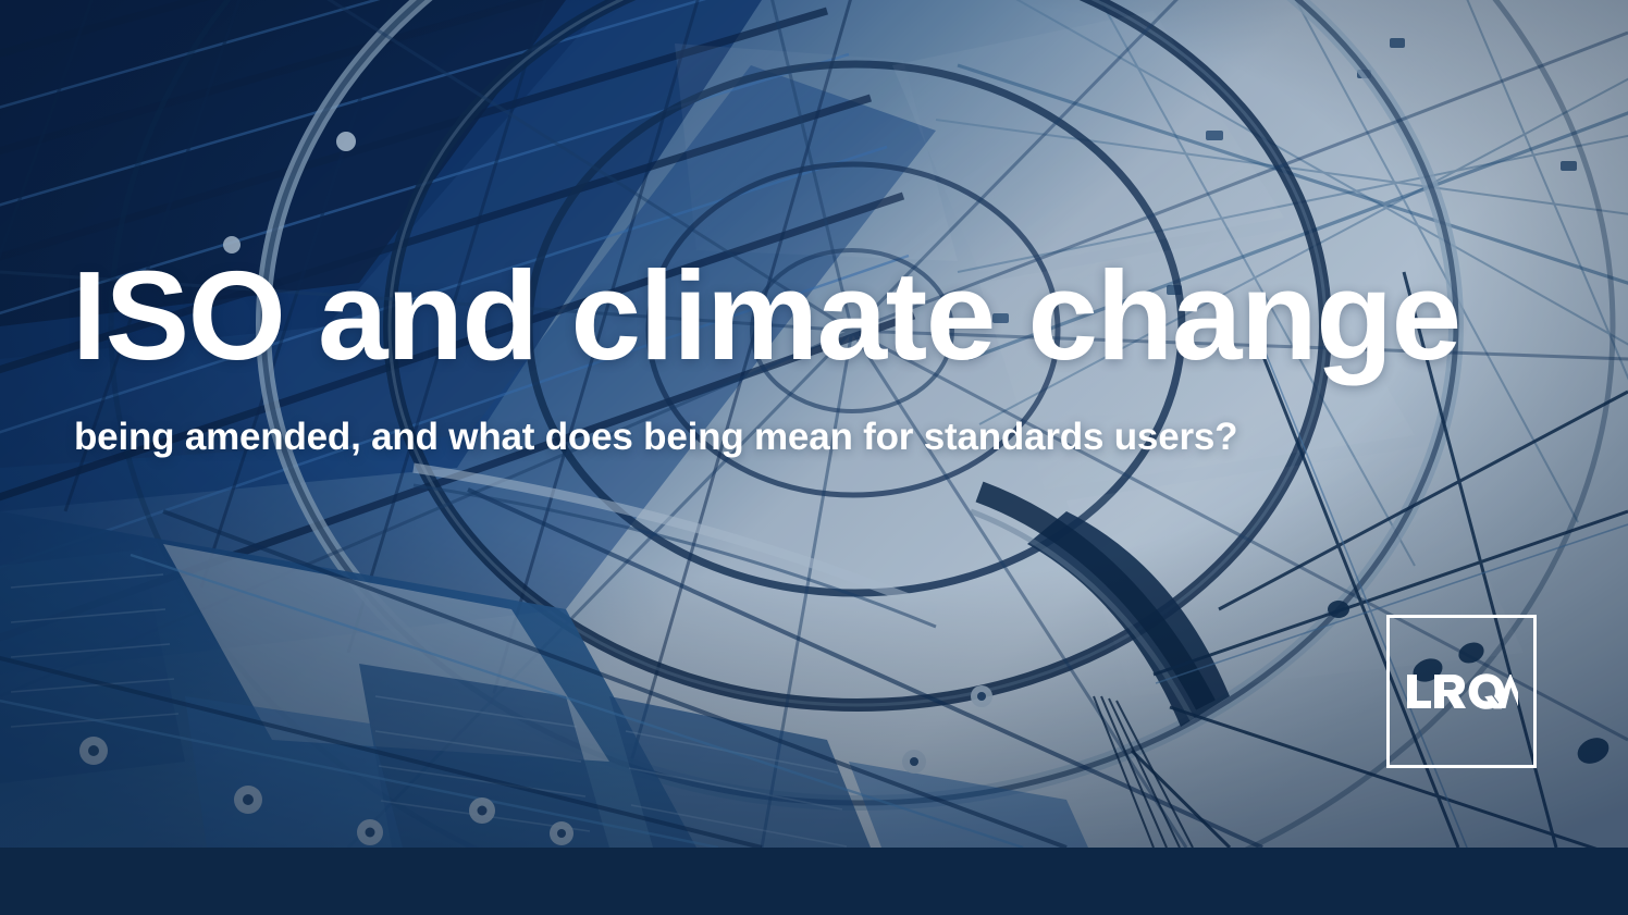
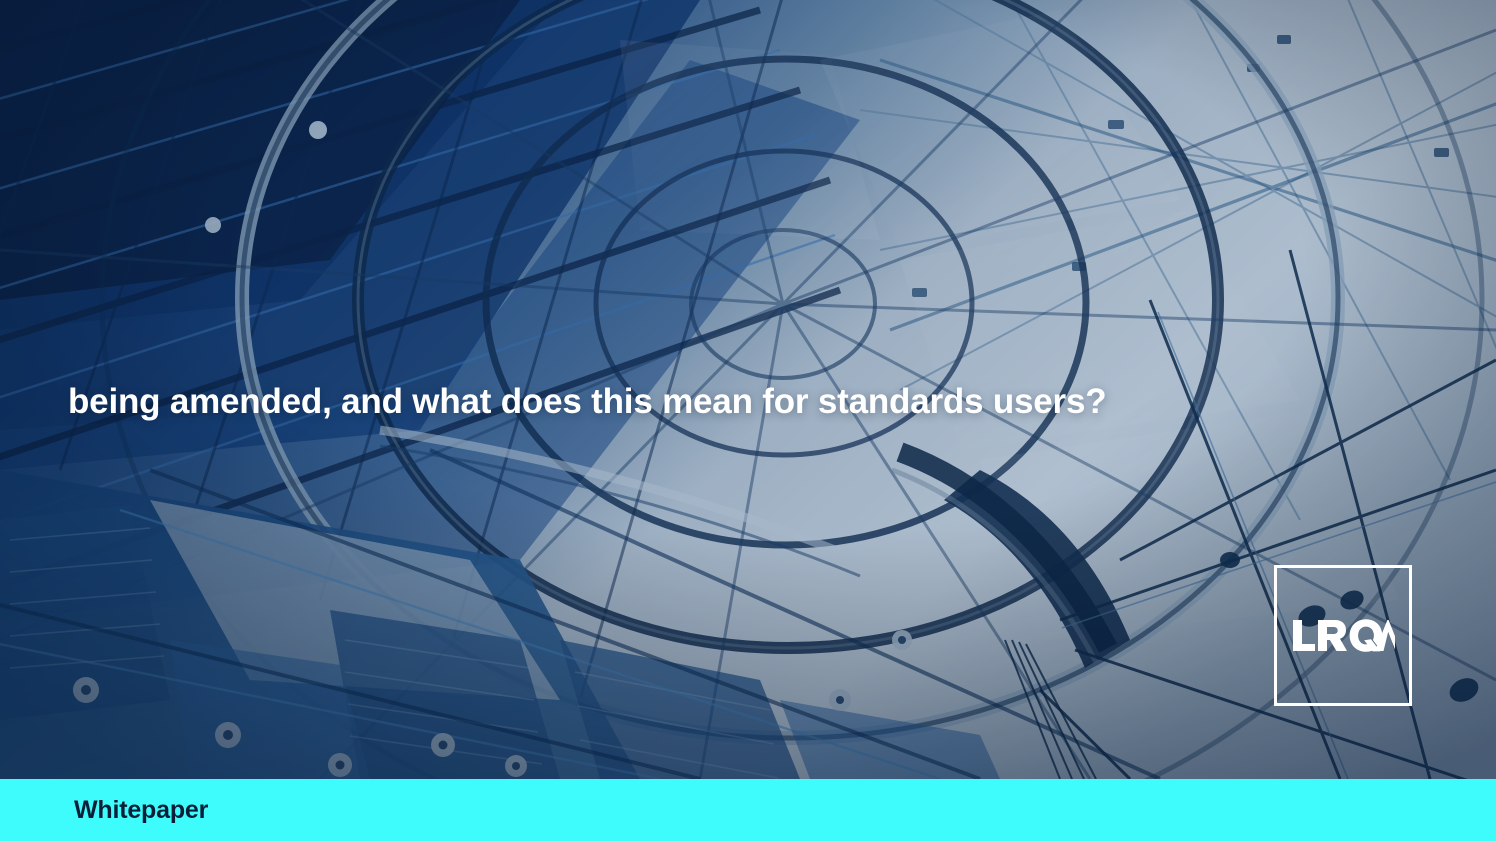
- ISO and climate change
- being amended, and what does being mean for standards users?
+ being amended, and what does this mean for standards users?
+ Whitepaper
